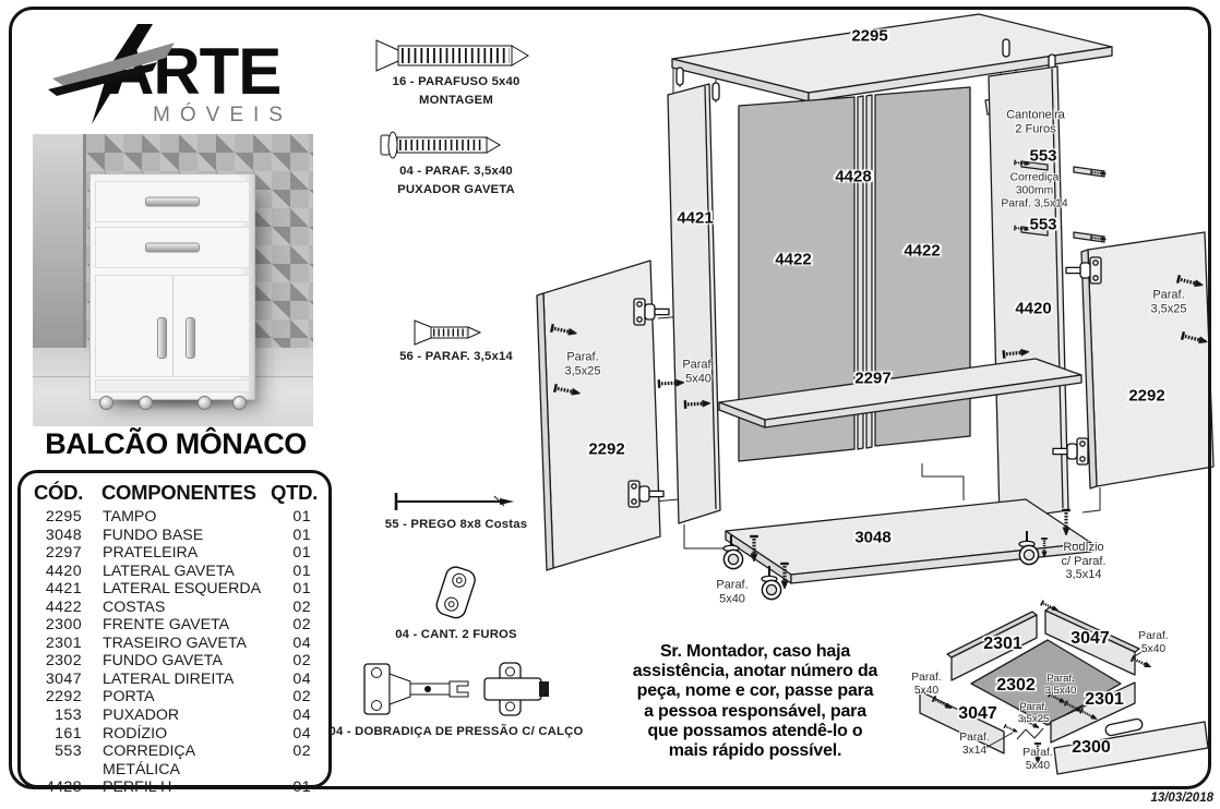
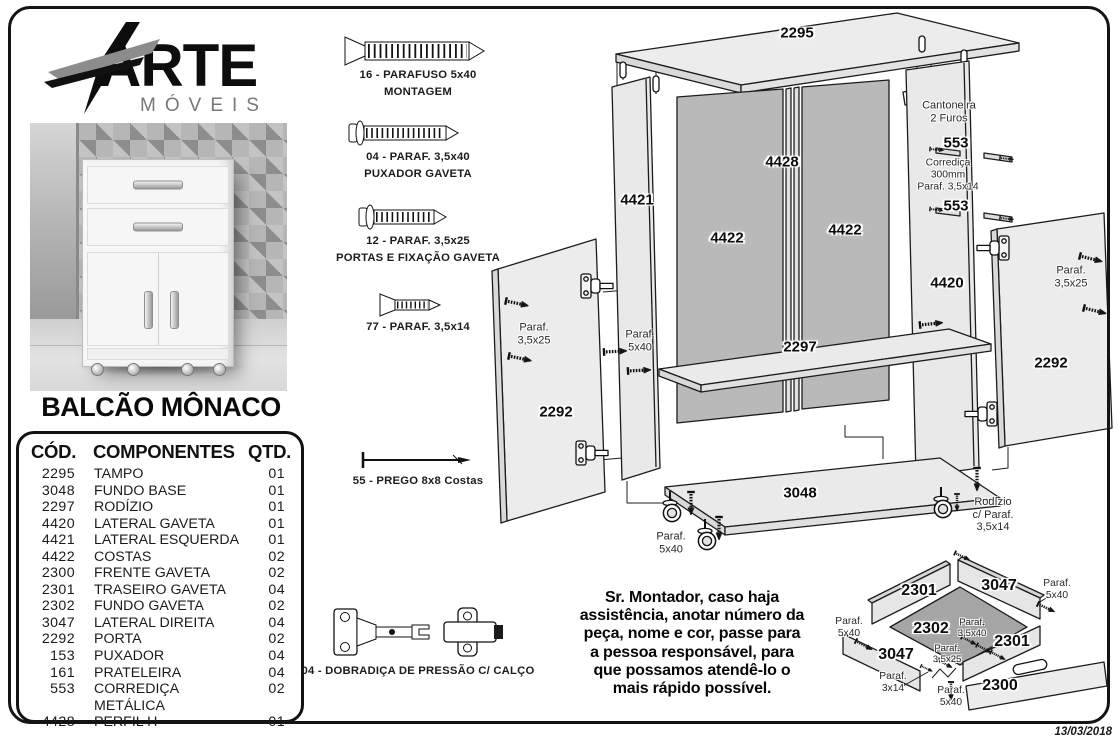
  2295
  4428
  4421
  4422
  4422
  Cantoneira
  2 Furos
  553
  Corrediça
  300mm
  Paraf. 3,5x14
  553
  4420
  Paraf.
  3,5x25
  Paraf.
  5x40
  2292
  2297
  Paraf.
  3,5x25
  2292
  3048
  Rodízio
  c/ Paraf.
  3,5x14
  Paraf.
  5x40
  2301
  3047
  Paraf.
  5x40
  2302
  Paraf.
  3,5x40
  2301
  Paraf.
  3,5x25
  3047
  Paraf.
  5x40
  Paraf.
  3x14
  Paraf.
  5x40
  2300
  RTE
  MÓVEIS
  BALCÃO MÔNACO
  CÓD.
  COMPONENTES
  QTD.
  2295
  TAMPO
  01
  3048
  FUNDO BASE
  01
  2297
- PRATELEIRA
+ RODÍZIO
  01
  4420
  LATERAL GAVETA
  01
  4421
  LATERAL ESQUERDA
  01
  4422
  COSTAS
  02
  2300
  FRENTE GAVETA
  02
  2301
  TRASEIRO GAVETA
  04
  2302
  FUNDO GAVETA
  02
  3047
  LATERAL DIREITA
  04
  2292
  PORTA
  02
  153
  PUXADOR
  04
  161
- RODÍZIO
+ PRATELEIRA
  04
  553
  CORREDIÇA METÁLICA
  02
  4428
  PERFIL H
  01
  16 - PARAFUSO 5x40
  MONTAGEM
  04 - PARAF. 3,5x40
  PUXADOR GAVETA
+ 12 - PARAF. 3,5x25
+ PORTAS E FIXAÇÃO GAVETA
- 56 - PARAF. 3,5x14
+ 77 - PARAF. 3,5x14
  55 - PREGO 8x8 Costas
- 04 - CANT. 2 FUROS
  04 - DOBRADIÇA DE PRESSÃO C/ CALÇO
  Sr. Montador, caso haja
  assistência, anotar número da
  peça, nome e cor, passe para
  a pessoa responsável, para
  que possamos atendê-lo o
  mais rápido possível.
  13/03/2018
